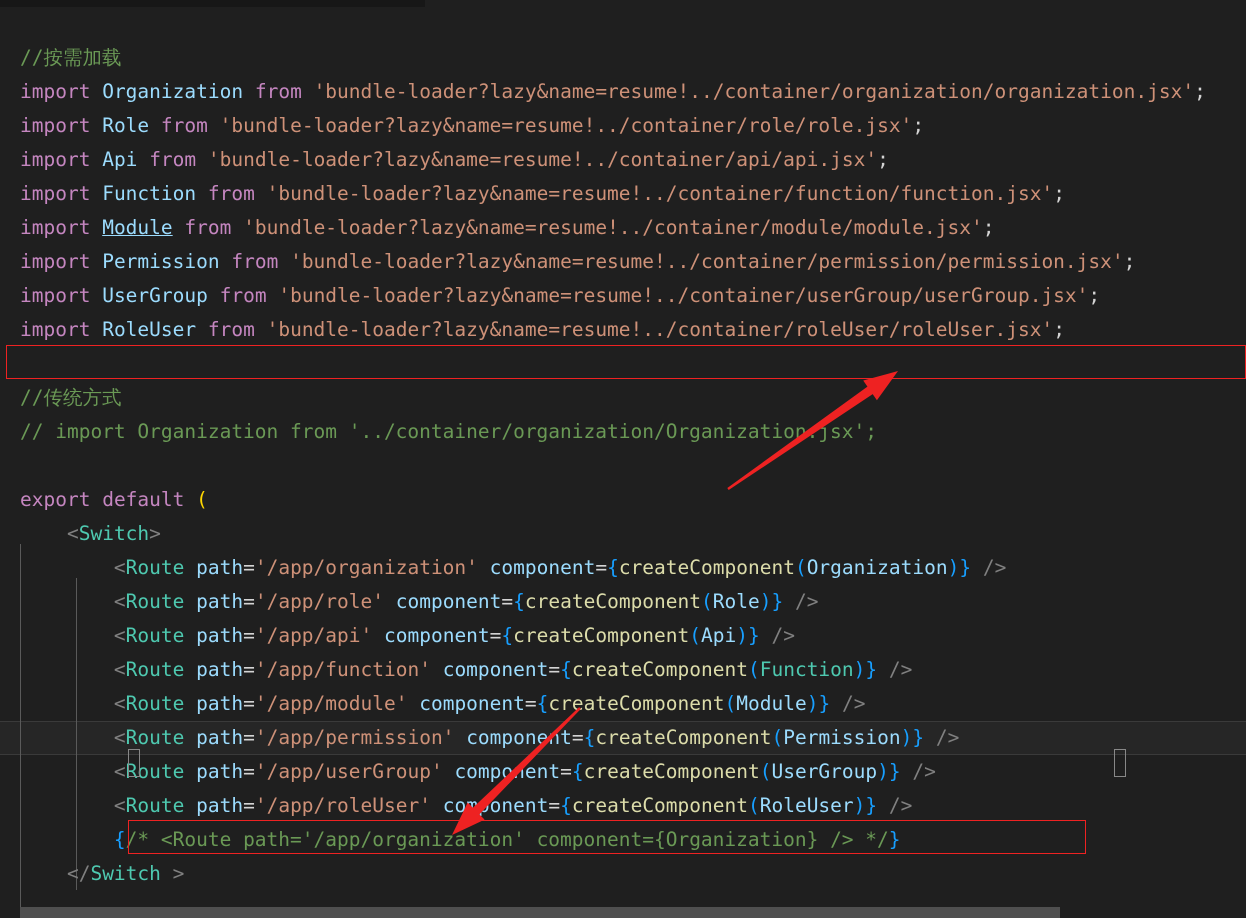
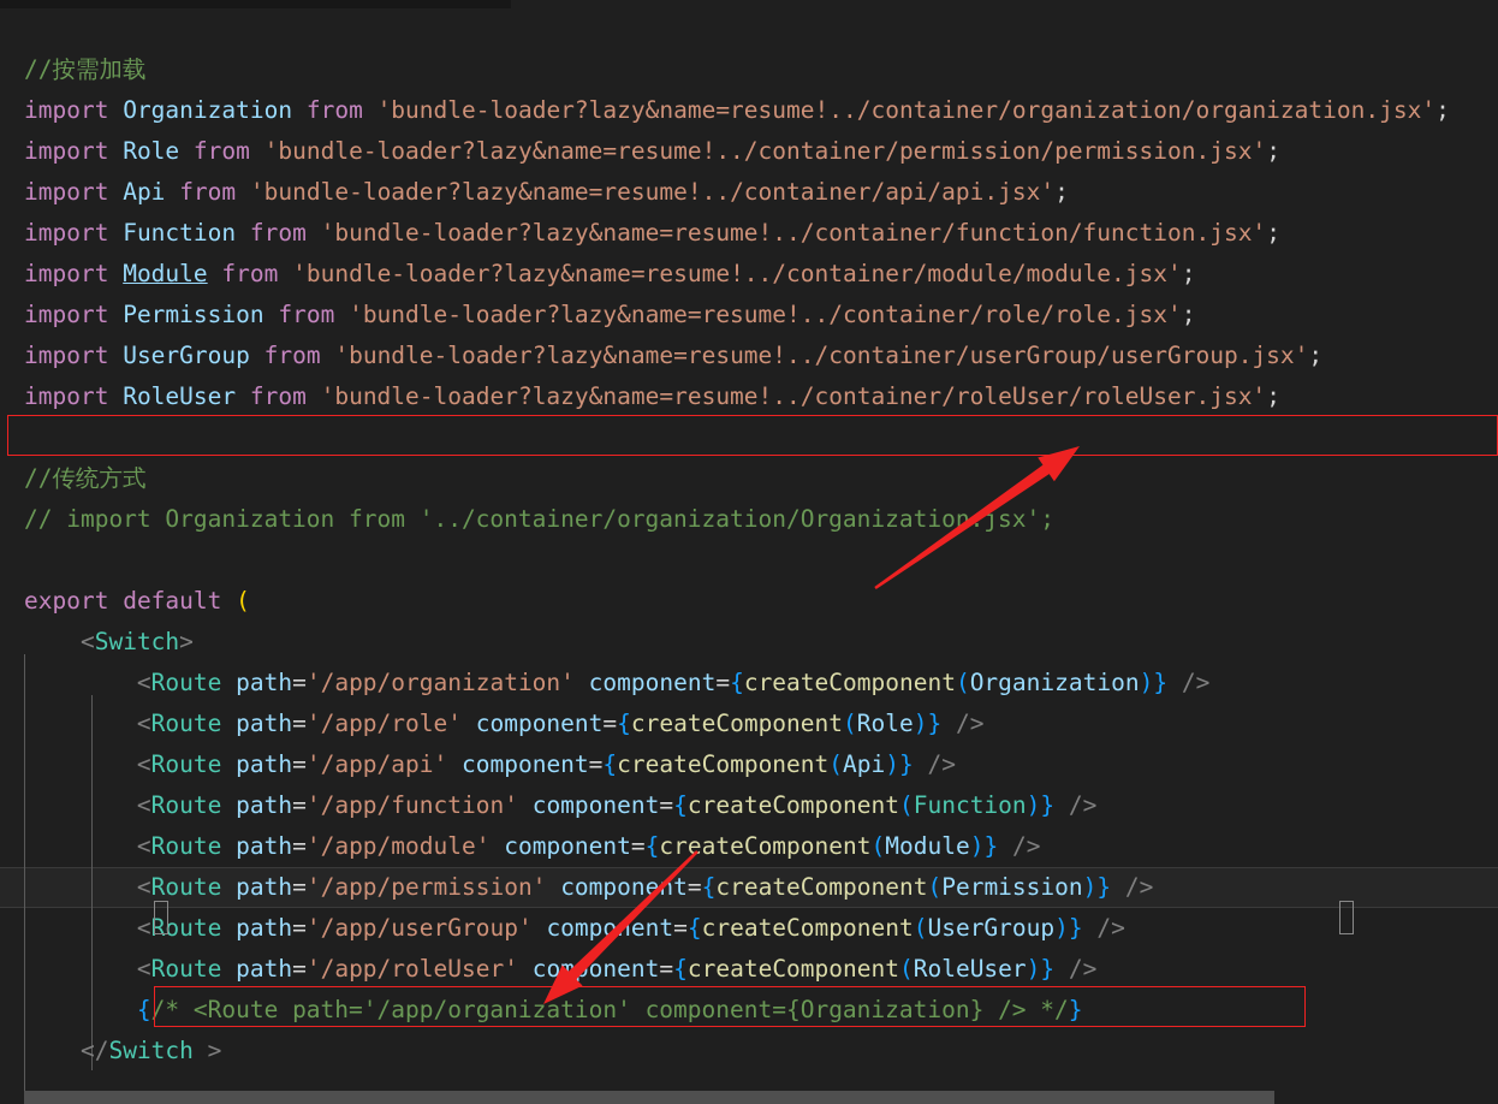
  //按需加载
  import Organization from 'bundle-loader?lazy&name=resume!../container/organization/organization.jsx';
- import Role from 'bundle-loader?lazy&name=resume!../container/role/role.jsx';
+ import Role from 'bundle-loader?lazy&name=resume!../container/permission/permission.jsx';
  import Api from 'bundle-loader?lazy&name=resume!../container/api/api.jsx';
  import Function from 'bundle-loader?lazy&name=resume!../container/function/function.jsx';
  import Module from 'bundle-loader?lazy&name=resume!../container/module/module.jsx';
- import Permission from 'bundle-loader?lazy&name=resume!../container/permission/permission.jsx';
+ import Permission from 'bundle-loader?lazy&name=resume!../container/role/role.jsx';
  import UserGroup from 'bundle-loader?lazy&name=resume!../container/userGroup/userGroup.jsx';
  import RoleUser from 'bundle-loader?lazy&name=resume!../container/roleUser/roleUser.jsx';
  //传统方式
  // import Organization from '../container/organization/Organizationjsx';
  export default (
  <Switch>
  <Route path='/app/organization' component={createComponent(Organization)} />
  <Route path='/app/role' component={createComponent(Role)} />
  <Route path='/app/api' component={createComponent(Api)} />
  <Route path='/app/function' component={createComponent(Function)} />
  <Route path='/app/module' component={createComponent(Module)} />
  <Route path='/app/permission' component={createComponent(Permission)} />
  <Route path='/app/userGroup' compoent={createComponent(UserGroup)} />
  <Route path='/app/roleUser' comonent={createComponent(RoleUser)} />
  {/* <Route path='/app/organization' component={Organization} /> */}
  </Switch >
